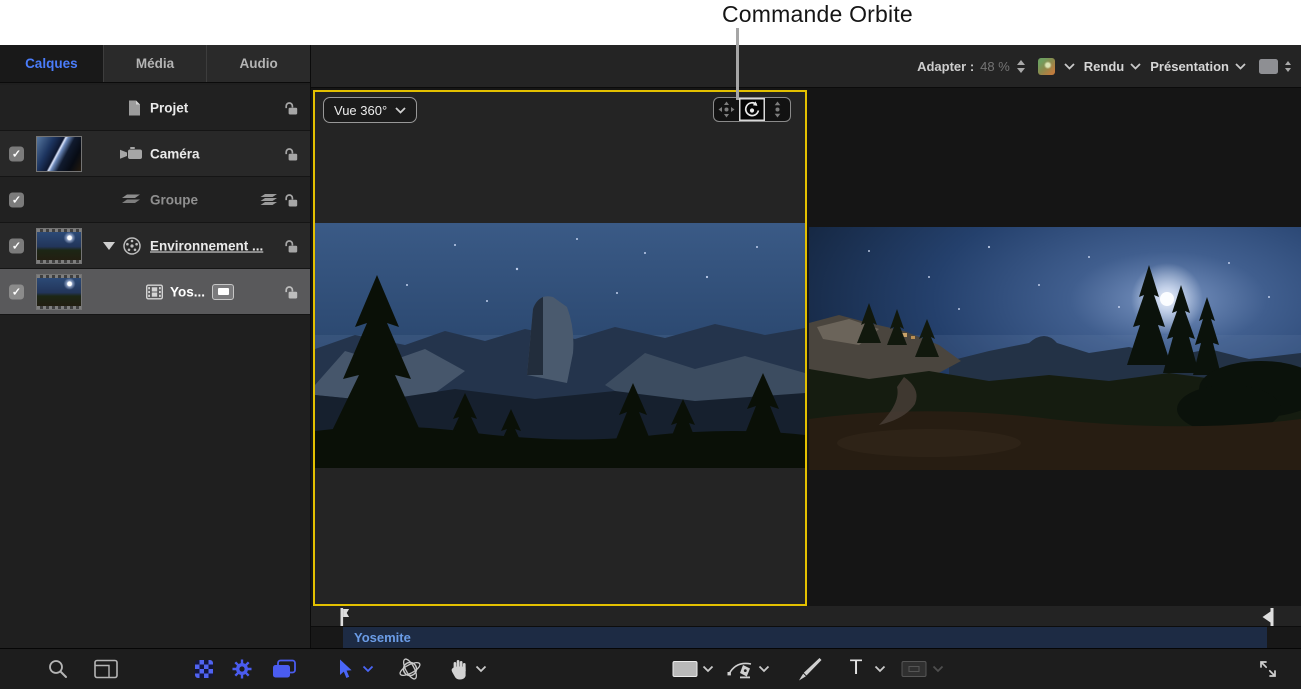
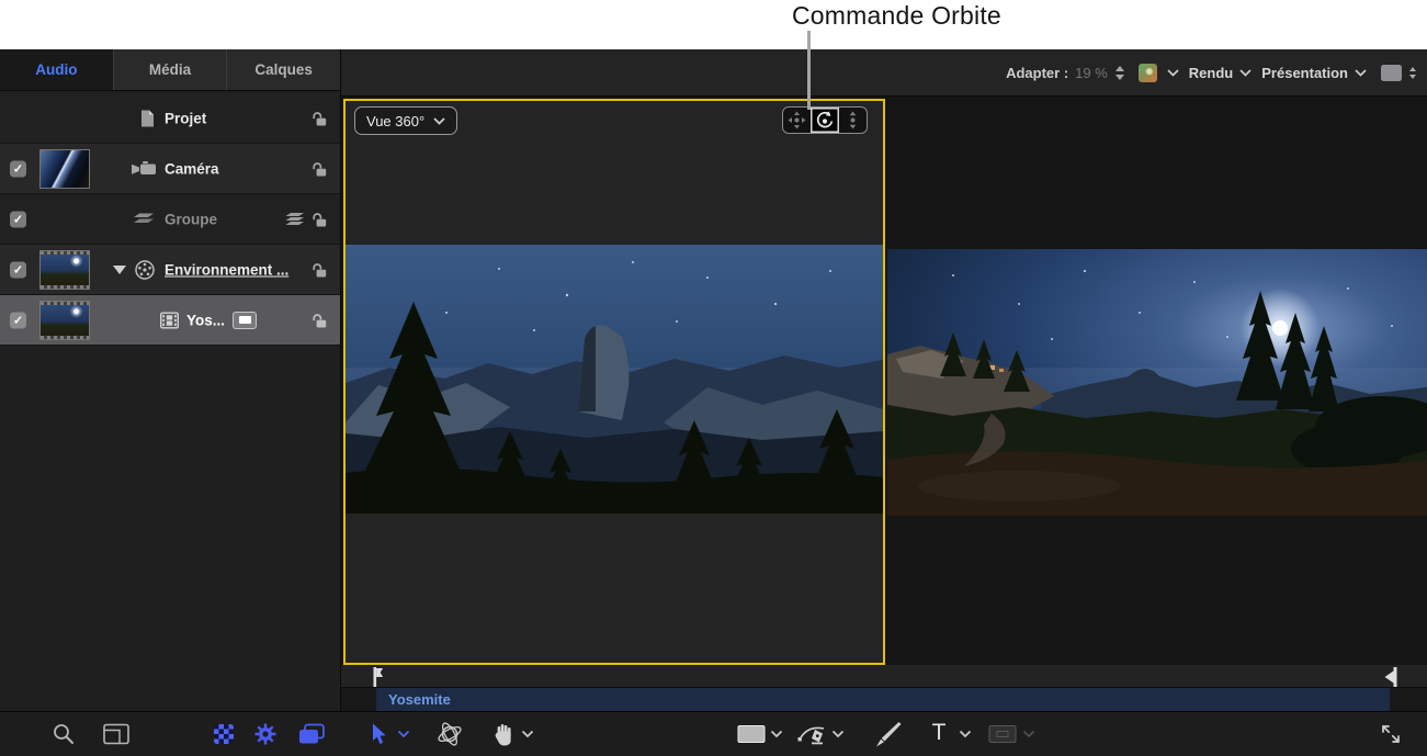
  Commande Orbite
- Calques
+ Audio
  Média
- Audio
+ Calques
  Adapter :
- 48 %
+ 19 %
  Rendu
  Présentation
  Projet
  ✓
  Caméra
  ✓
  Groupe
  ✓
  Environnement ...
  ✓
  Yos...
  Vue 360°
  Yosemite
  T
